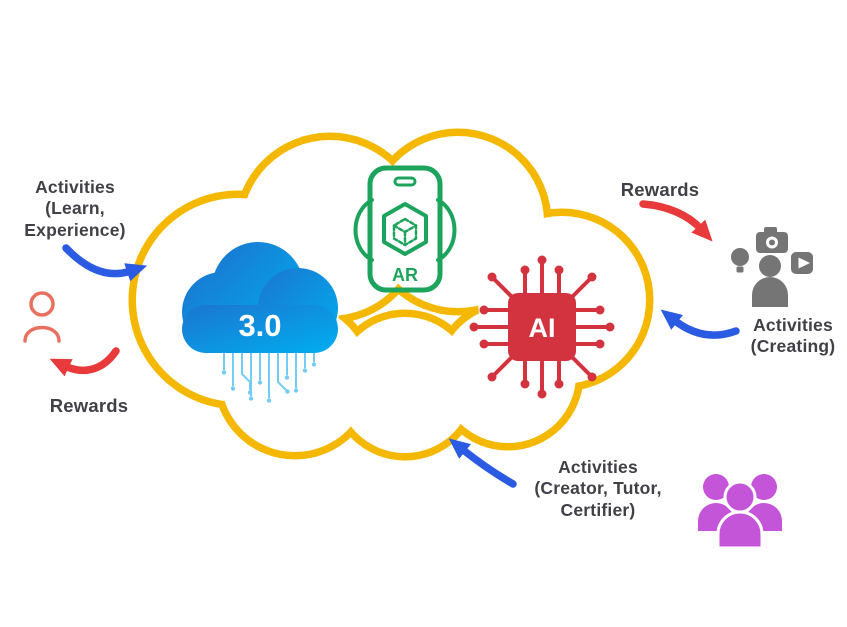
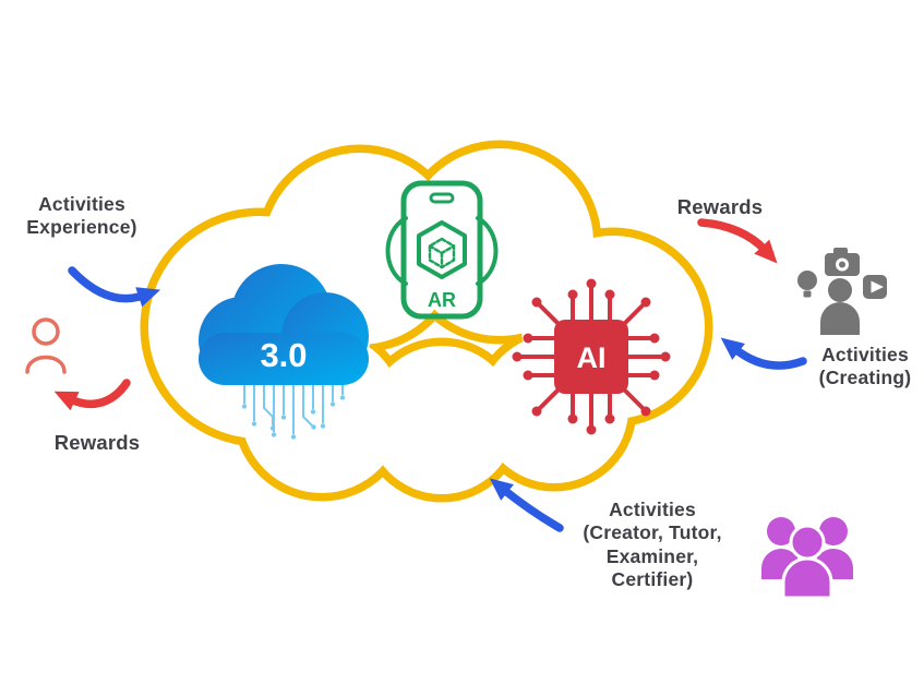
  3.0
  AR
  AI
  Activities
- (Learn,
  Experience)
  Rewards
  Rewards
  Activities
  (Creating)
  Activities
  (Creator, Tutor,
+ Examiner,
  Certifier)
